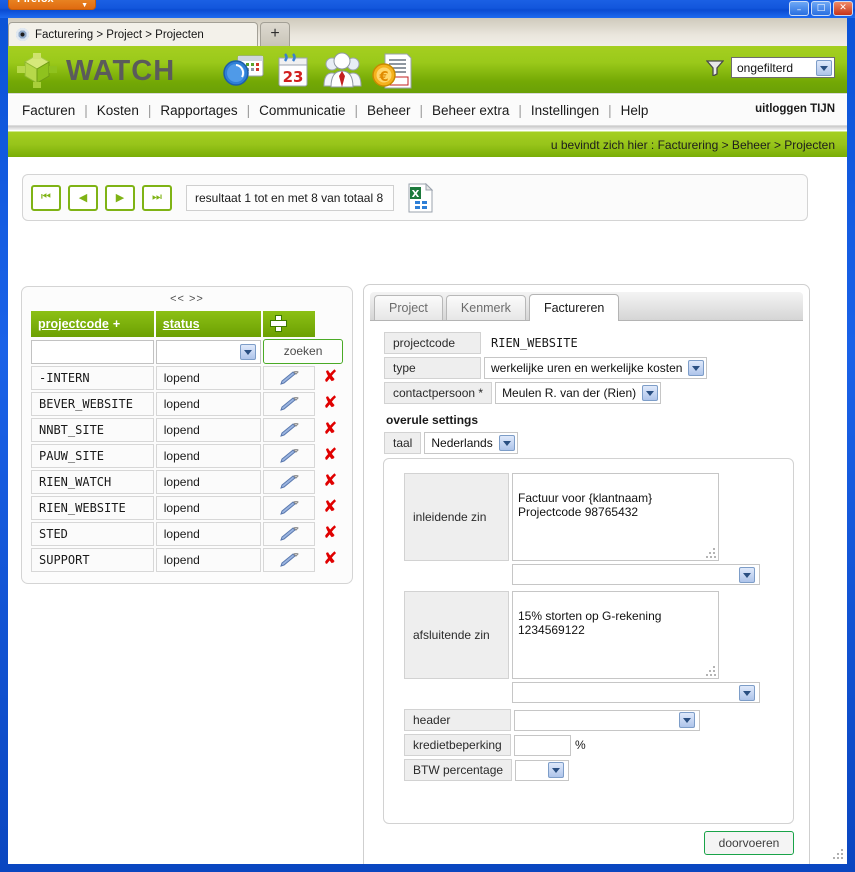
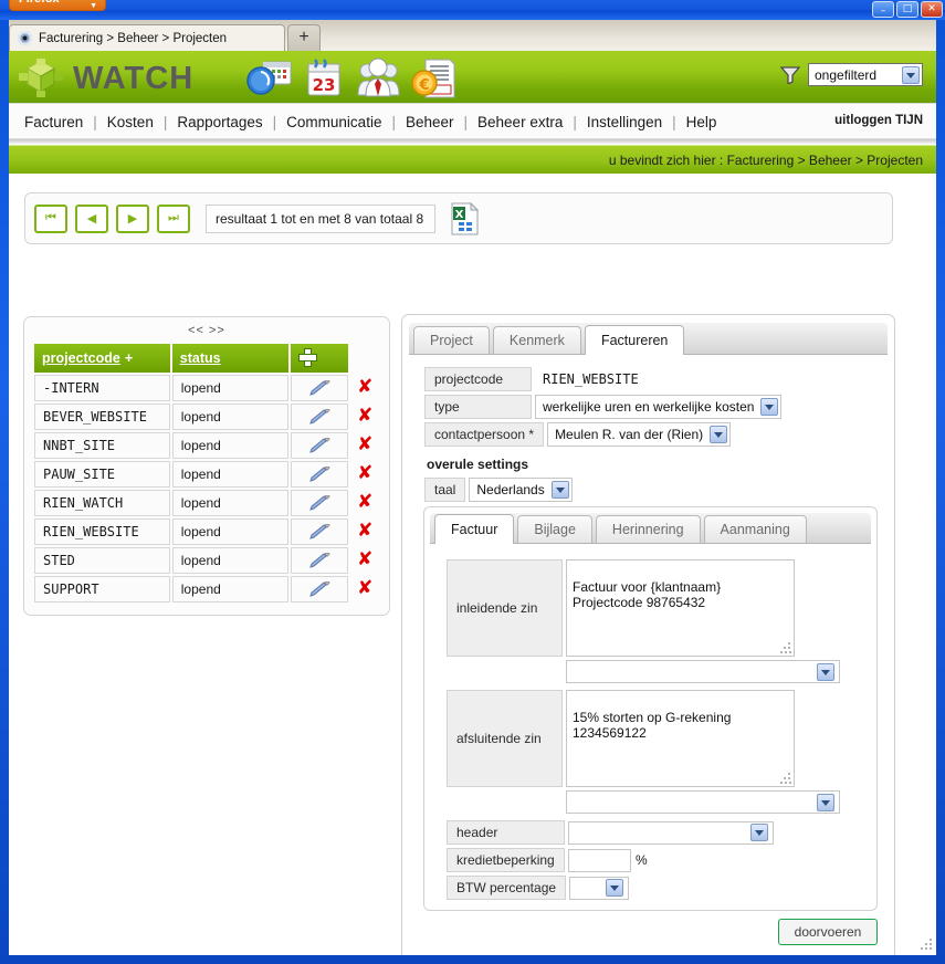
  –
  □
  ✕
- Facturering > Project > Projecten
+ Facturering > Beheer > Projecten
  +
  WATCH
  23
  €
  ongefilterd
  Facturen
  |
  Kosten
  |
  Rapportages
  |
  Communicatie
  |
  Beheer
  |
  Beheer extra
  |
  Instellingen
  |
  Help
  uitloggen TIJN
  u bevindt zich hier : Facturering > Beheer > Projecten
  ⏮
  ◀
  ▶
  ⏭
  resultaat 1 tot en met 8 van totaal 8
  X
  << >>
  projectcode +	status
- 		zoeken
  -INTERN	lopend		✘
  BEVER_WEBSITE	lopend		✘
  NNBT_SITE	lopend		✘
  PAUW_SITE	lopend		✘
  RIEN_WATCH	lopend		✘
  RIEN_WEBSITE	lopend		✘
  STED	lopend		✘
  SUPPORT	lopend		✘
  Project
  Kenmerk
  Factureren
  projectcode
  RIEN_WEBSITE
  type
  werkelijke uren en werkelijke kosten
  contactpersoon *
  Meulen R. van der (Rien)
  overule settings
  taal
  Nederlands
+ Factuur
+ Bijlage
+ Herinnering
+ Aanmaning
  inleidende zin
  Factuur voor {klantnaam}
  Projectcode 98765432
  afsluitende zin
  15% storten op G-rekening
  1234569122
  header
  kredietbeperking
  %
  BTW percentage
  doorvoeren
